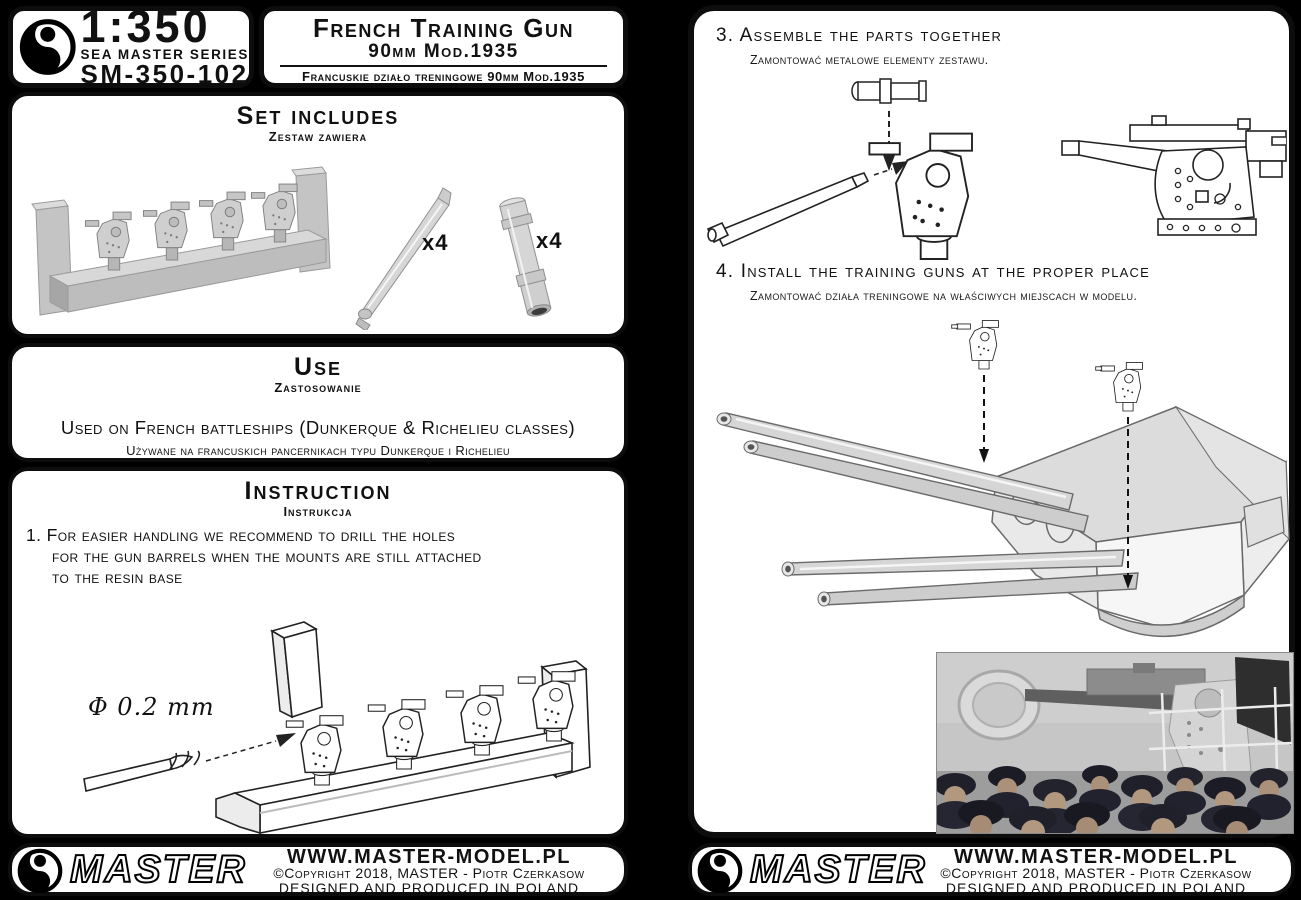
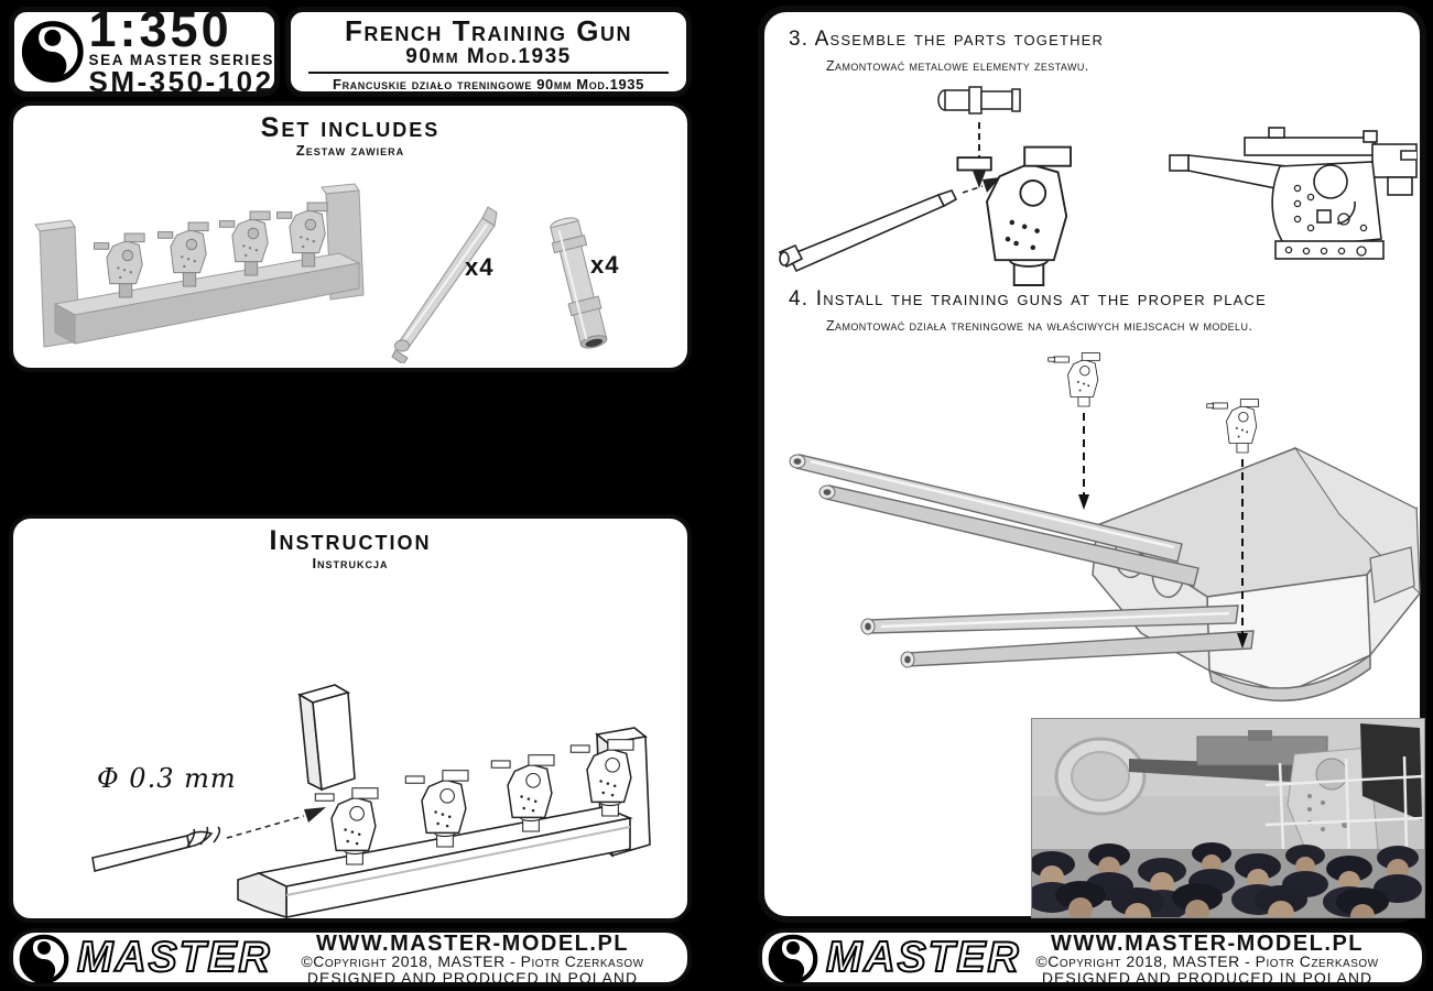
  1:350
  SEA MASTER SERIES
  SM-350-102
  French Training Gun
  90mm Mod.1935
  Francuskie działo treningowe 90mm Mod.1935
  Set includes
  Zestaw zawiera
  x4
  x4
- Use
- Zastosowanie
- Used on French battleships (Dunkerque & Richelieu classes)
- Używane na francuskich pancernikach typu Dunkerque i Richelieu
  Instruction
  Instrukcja
- 1. For easier handling we recommend to drill the holes
- for the gun barrels when the mounts are still attached
- to the resin base
- Φ 0.2 mm
+ Φ 0.3 mm
  3. Assemble the parts together
  Zamontować metalowe elementy zestawu.
  4. Install the training guns at the proper place
  Zamontować działa treningowe na właściwych miejscach w modelu.
  MASTER
  WWW.MASTER-MODEL.PL
  ©Copyright 2018, MASTER - Piotr Czerkasow
  DESIGNED AND PRODUCED IN POLAND
  MASTER
  WWW.MASTER-MODEL.PL
  ©Copyright 2018, MASTER - Piotr Czerkasow
  DESIGNED AND PRODUCED IN POLAND
